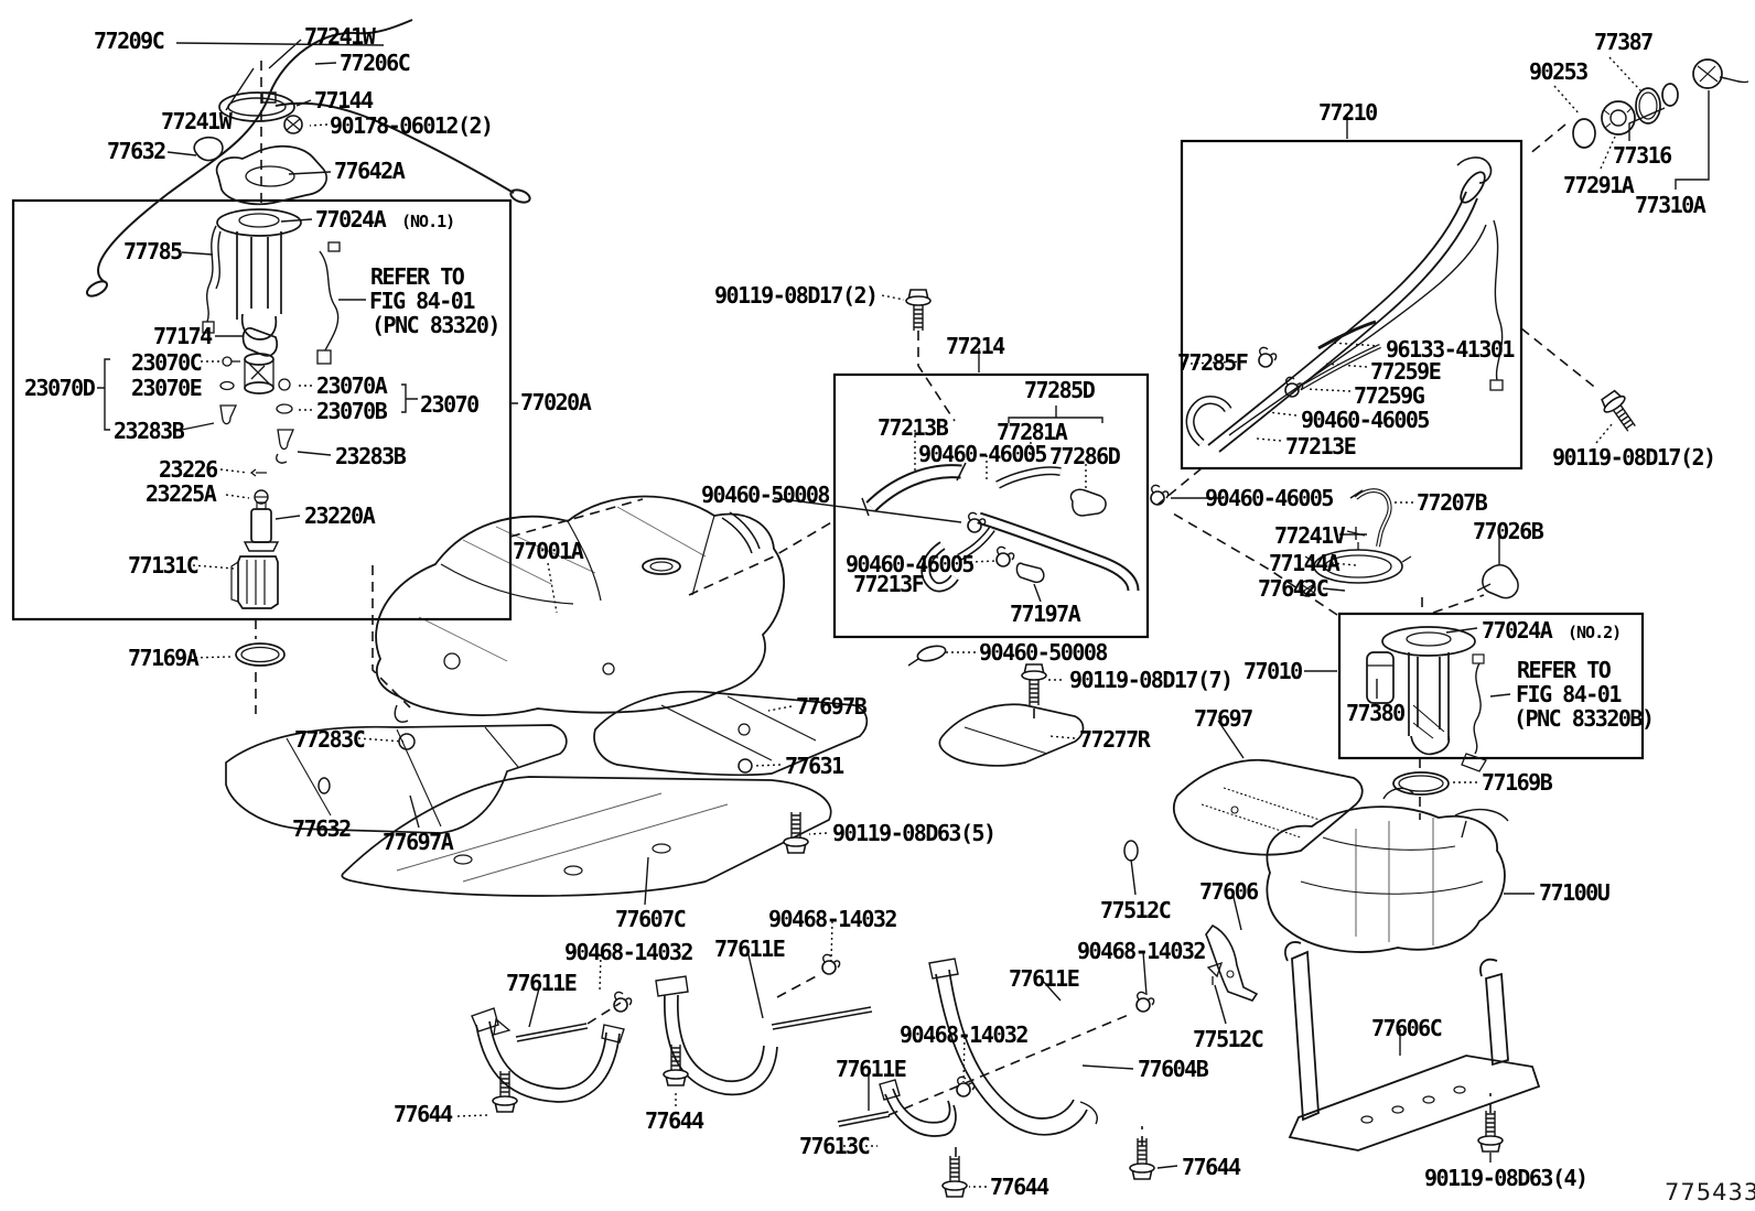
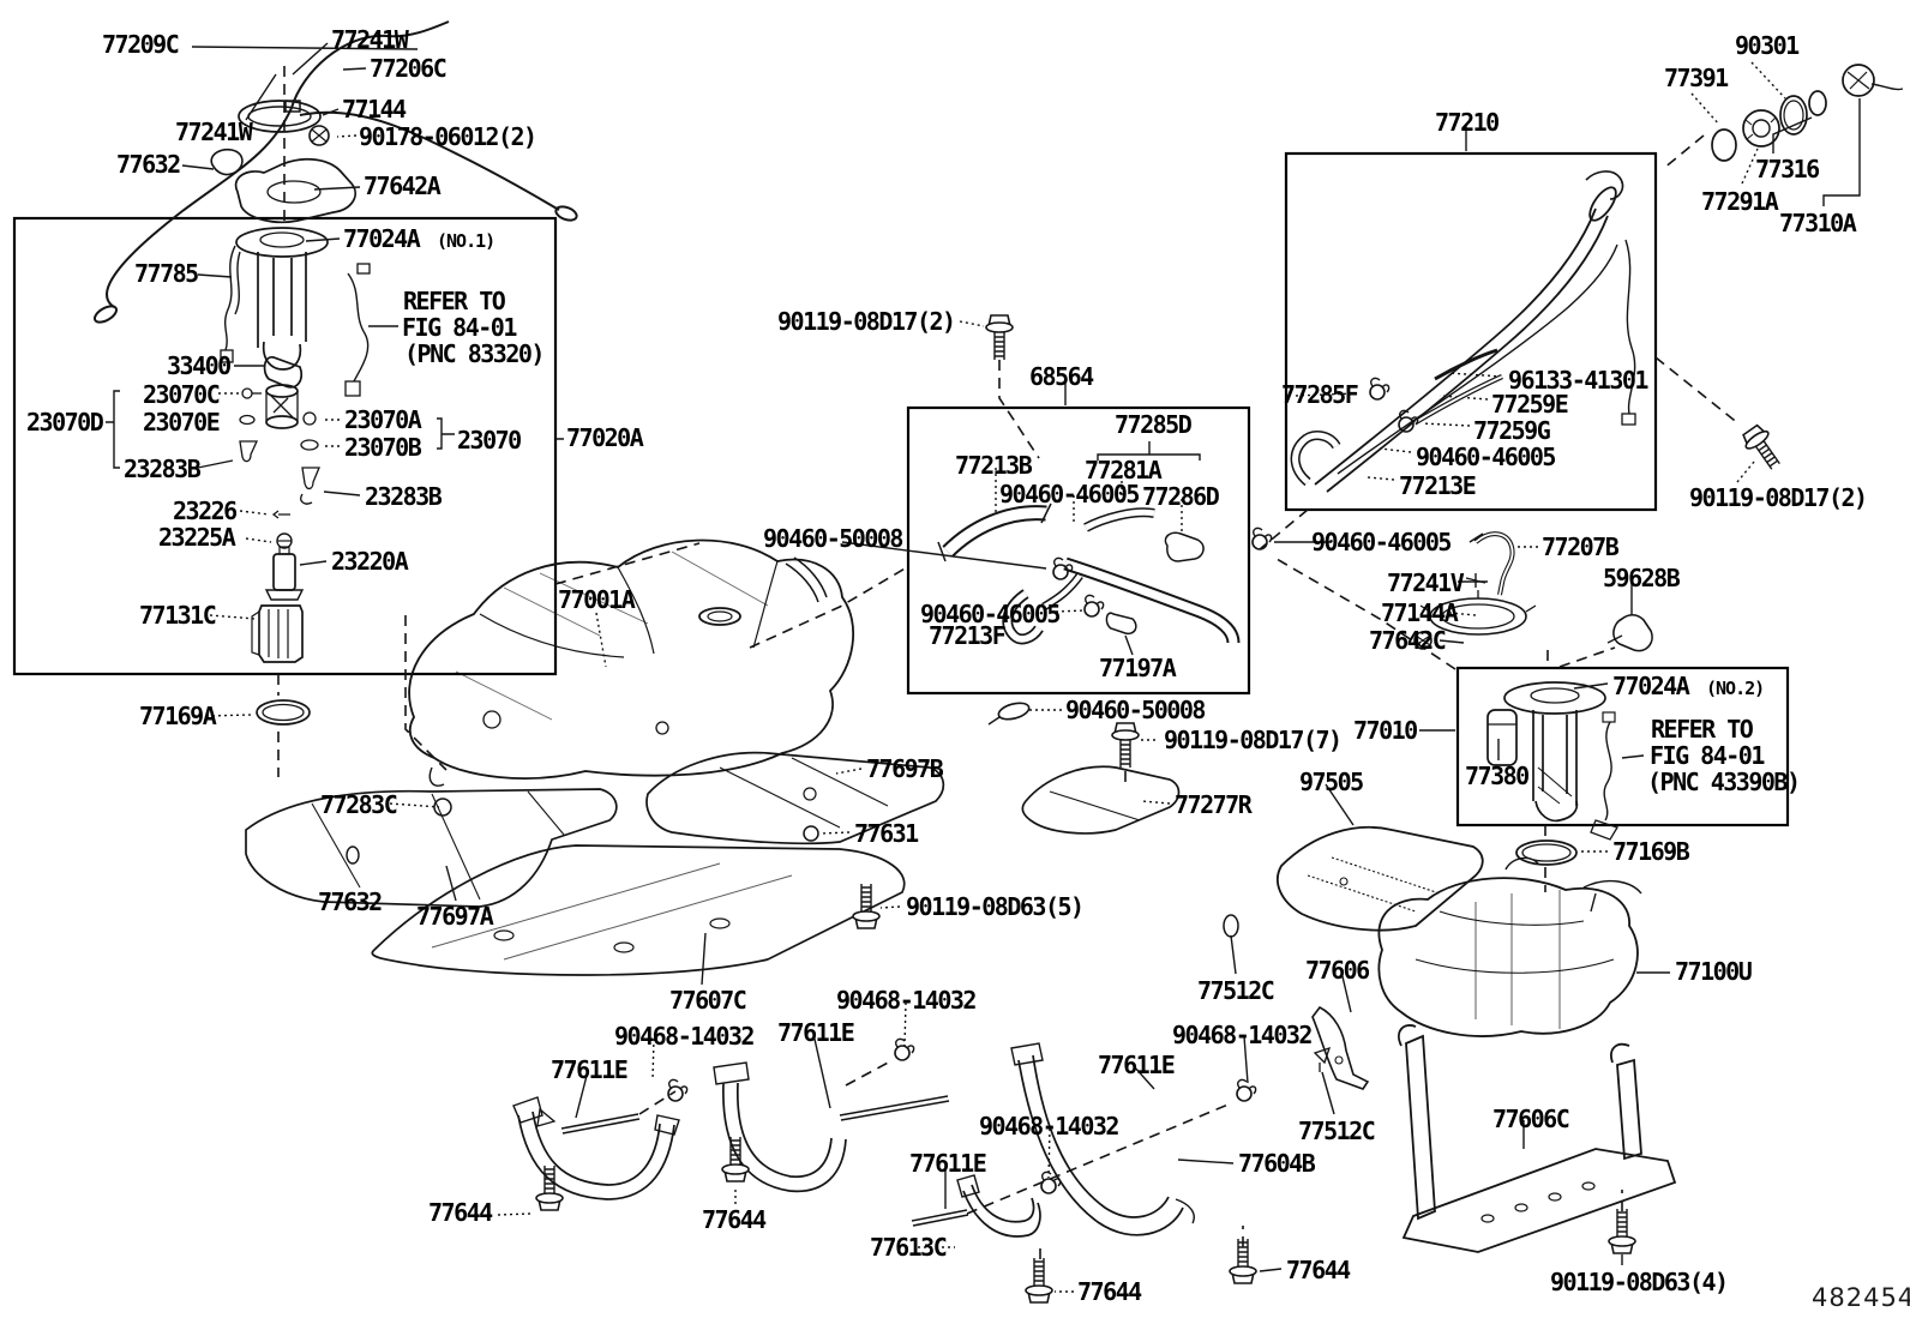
  77209C
  77241W
  77206C
  77144
  90178-06012(2)
  77241W
  77632
  77642A
  77024A
  (NO.1)
  77785
  REFER TO
  FIG 84-01
  (PNC 83320)
- 77174
+ 33400
  23070C
  23070D
  23070E
  23070A
  23070B
  23070
  23283B
  23283B
  23226
  23225A
  23220A
  77131C
  77169A
  77020A
  77001A
  90460-50008
  90119-08D17(2)
- 77214
+ 68564
  77285D
  77213B
  77281A
  90460-46005
  77286D
  90460-46005
  77213F
  77197A
  90460-50008
  90119-08D17(7)
  77277R
  77210
- 77387
+ 90301
- 90253
+ 77391
  77316
  77291A
  77310A
  77285F
  96133-41301
  77259E
  77259G
  90460-46005
  77213E
  90119-08D17(2)
  90460-46005
  77207B
  77241V
- 77026B
+ 59628B
  77144A
  77642C
  77010
  77024A
  (NO.2)
  REFER TO
  FIG 84-01
- (PNC 83320B)
+ (PNC 43390B)
  77380
  77169B
- 77697
+ 97505
  77283C
  77697B
  77631
  77632
  77697A
  90119-08D63(5)
  77607C
  90468-14032
  77611E
  77611E
  90468-14032
  77611E
  90468-14032
  77611E
  77604B
  77613C
  77644
  77644
  77644
  77644
  77512C
  77606
  90468-14032
  77512C
  77606C
  77100U
  90119-08D63(4)
- 775433
+ 482454
